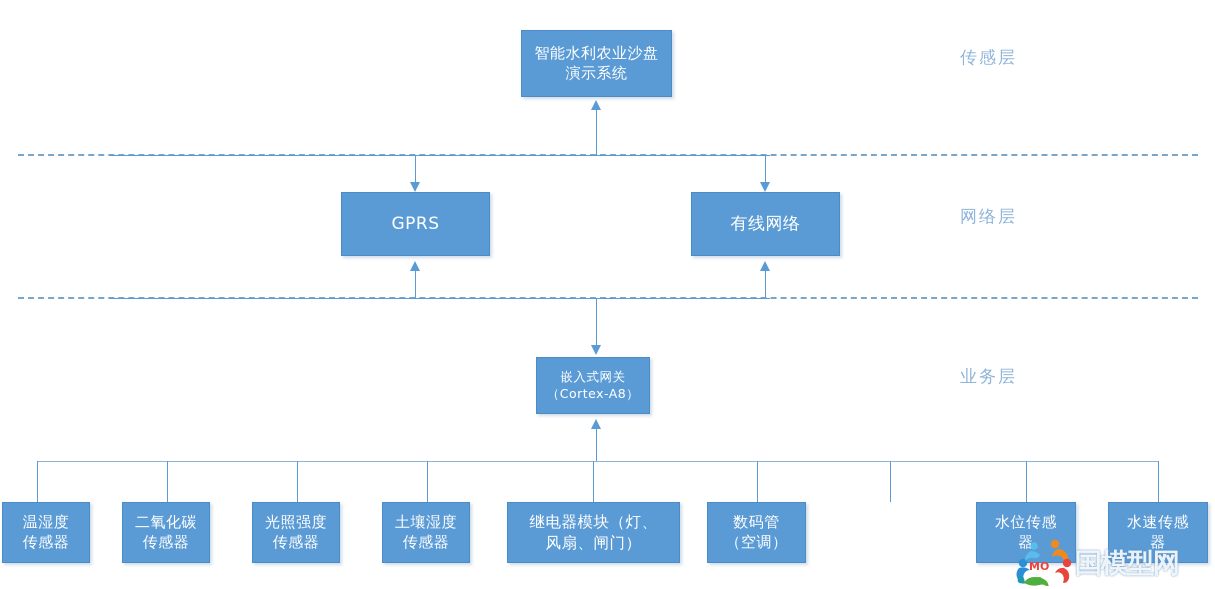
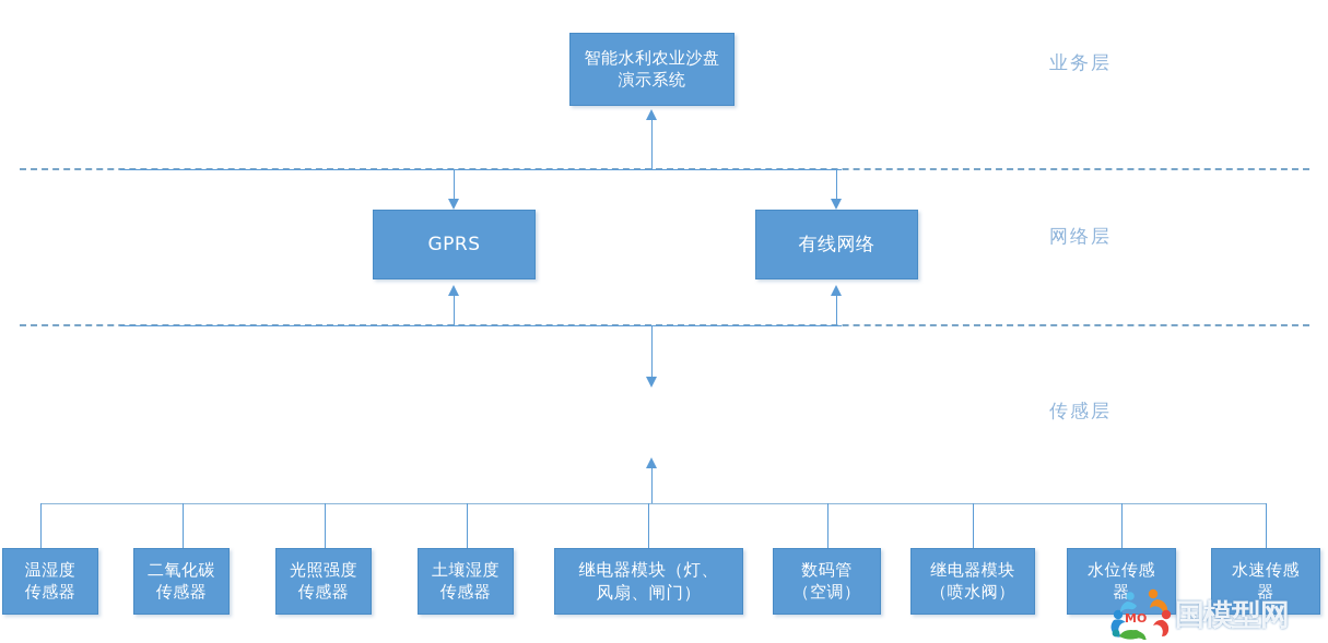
  智能水利农业沙盘
  演示系统
- 传感层
+ 业务层
  GPRS
  有线网络
  网络层
- 嵌入式网关
- （Cortex-A8）
- 业务层
+ 传感层
  温湿度
  传感器
  二氧化碳
  传感器
  光照强度
  传感器
  土壤湿度
  传感器
  继电器模块（灯、
  风扇、闸门）
  数码管
  （空调）
+ 继电器模块
+ （喷水阀）
  水位传感
  器
  水速传感
  器
  MO
  国模型网
